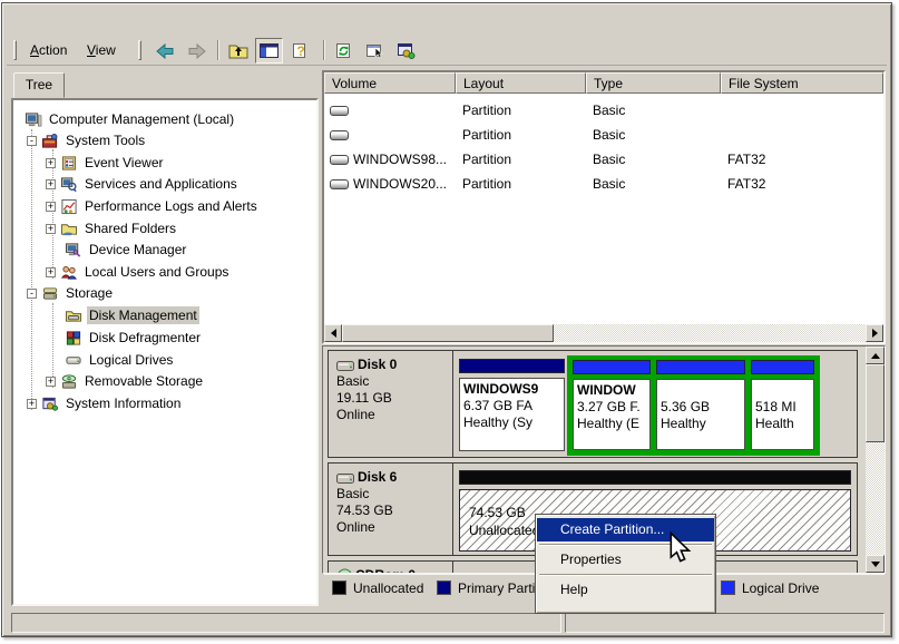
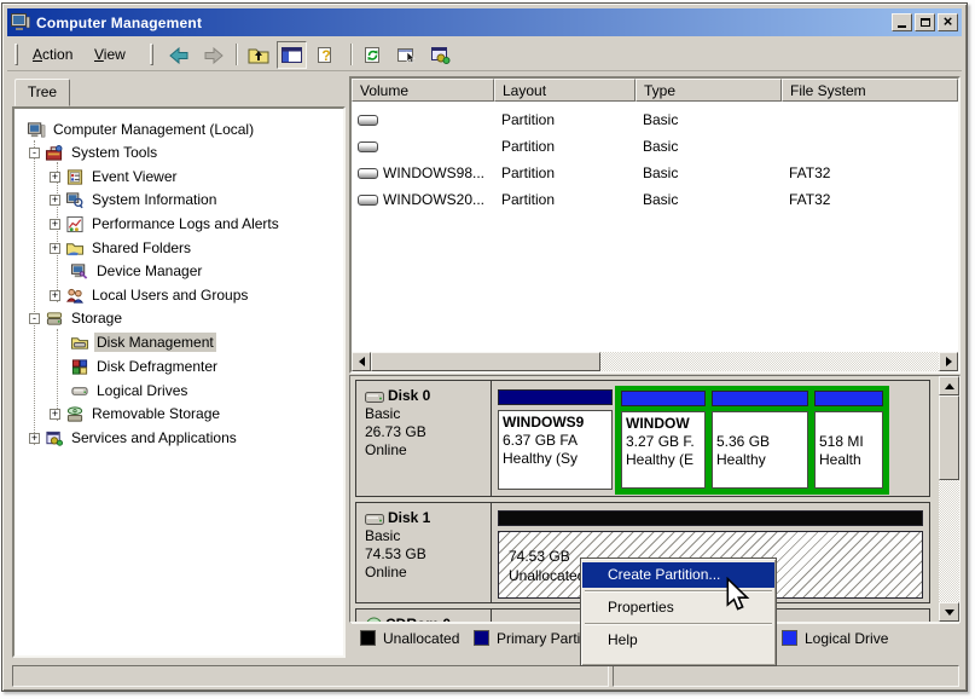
+ Computer Management
+ ×
  Action
  View
  ?
  Tree
  Computer Management (Local)
  -
  System Tools
  +
  Event Viewer
  +
- Services and Applications
+ System Information
  +
  Performance Logs and Alerts
  +
  Shared Folders
  Device Manager
  +
  Local Users and Groups
  -
  Storage
  Disk Management
  Disk Defragmenter
  Logical Drives
  +
  Removable Storage
  +
- System Information
+ Services and Applications
  Volume
  Layout
  Type
  File System
  Partition
  Basic
  Partition
  Basic
  WINDOWS98...
  Partition
  Basic
  FAT32
  WINDOWS20...
  Partition
  Basic
  FAT32
  Disk 0
  Basic
- 19.11 GB
+ 26.73 GB
  Online
  WINDOWS9
  6.37 GB FA
  Healthy (Sy
  WINDOW
  3.27 GB F.
  Healthy (E
  5.36 GB
  Healthy
  518 MI
  Health
- Disk 6
+ Disk 1
  Basic
  74.53 GB
  Online
  74.53 GB
  Unallocate
  Unallocated
  Primary Parti
  Logical Drive
  Create Partition...
  Properties
  Help
